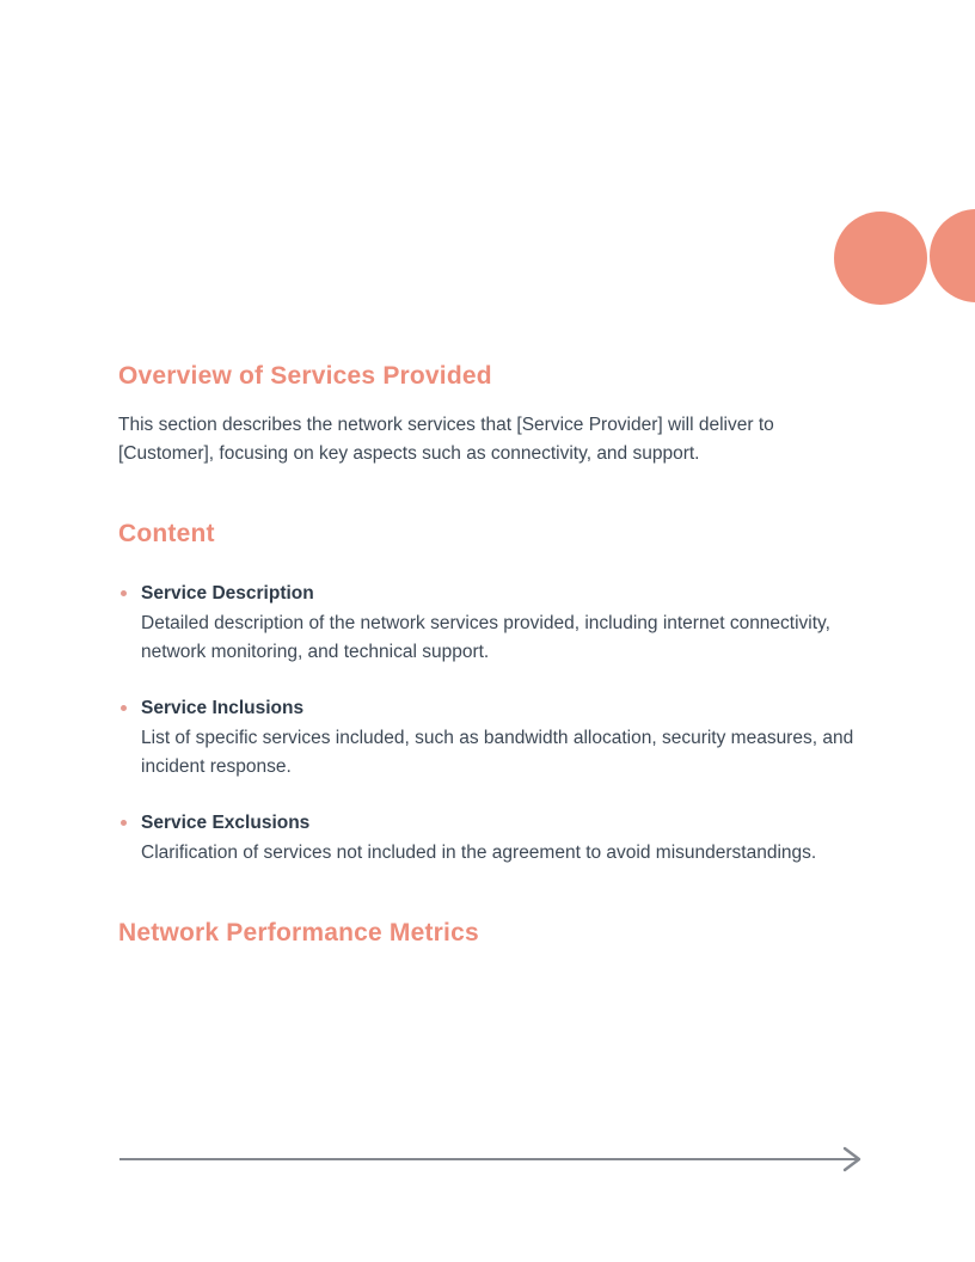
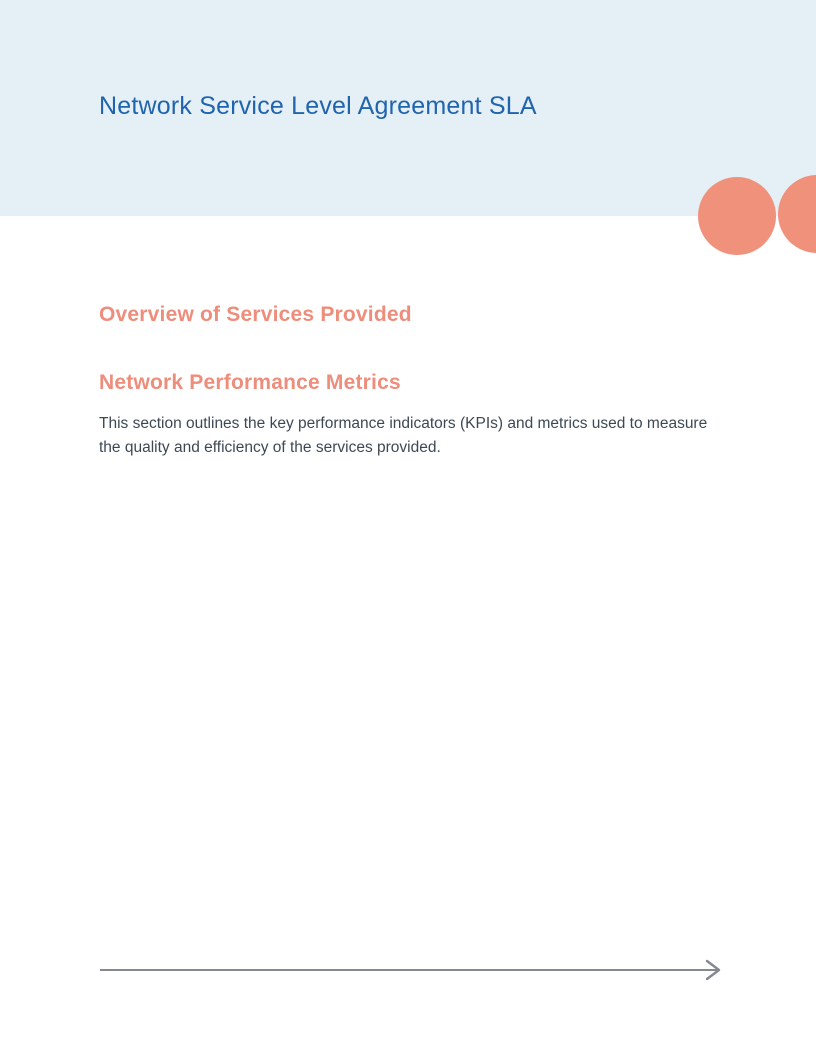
+ Network Service Level Agreement SLA
  Overview of Services Provided
- This section describes the network services that [Service Provider] will deliver to [Customer], focusing on key aspects such as connectivity, and support.
- Content
- Service Description
- Detailed description of the network services provided, including internet connectivity, network monitoring, and technical support.
- Service Inclusions
- List of specific services included, such as bandwidth allocation, security measures, and incident response.
- Service Exclusions
- Clarification of services not included in the agreement to avoid misunderstandings.
  Network Performance Metrics
+ This section outlines the key performance indicators (KPIs) and metrics used to measure the quality and efficiency of the services provided.
